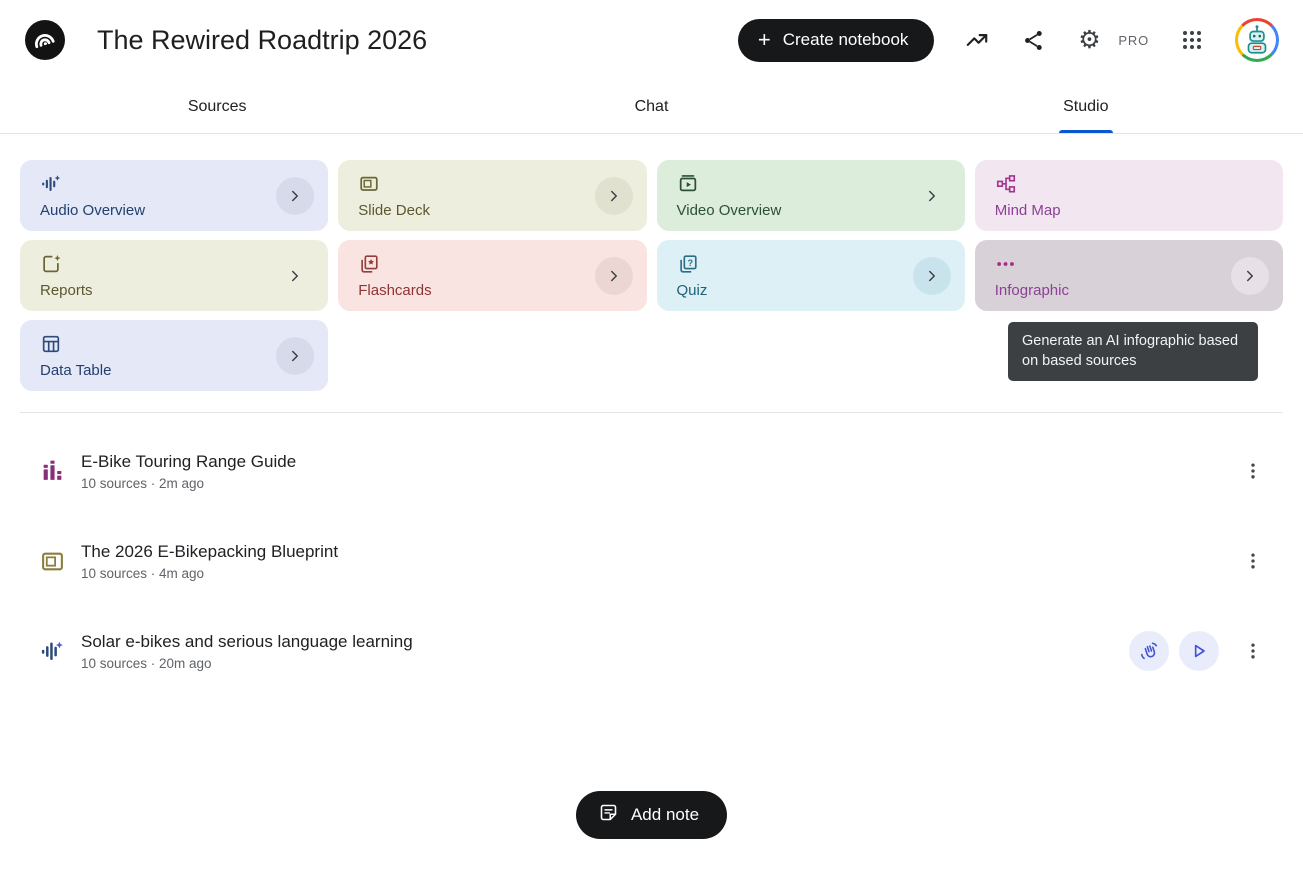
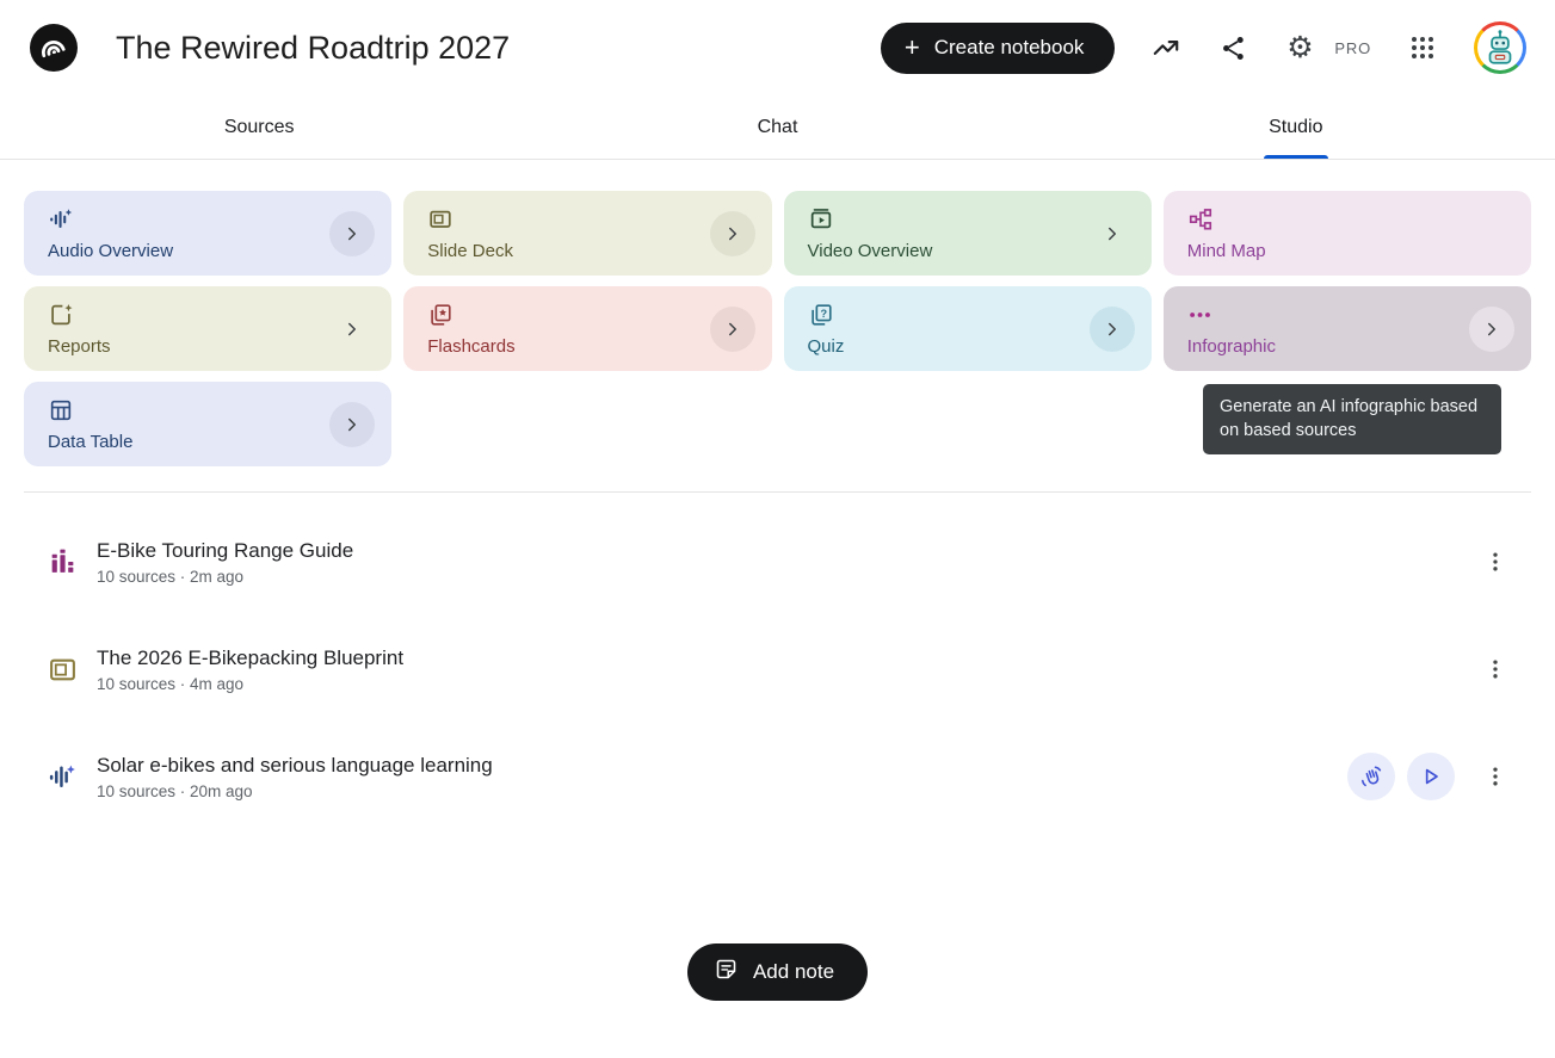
- The Rewired Roadtrip 2026
+ The Rewired Roadtrip 2027
  +
  Create notebook
  ⚙
  PRO
  Sources
  Chat
  Studio
  Audio Overview
  Slide Deck
  Video Overview
  Mind Map
  Reports
  Flashcards
  ?
  Quiz
  Infographic
  Data Table
  Generate an AI infographic based on based sources
  E-Bike Touring Range Guide
  10 sources · 2m ago
  The 2026 E-Bikepacking Blueprint
  10 sources · 4m ago
  Solar e-bikes and serious language learning
  10 sources · 20m ago
  Add note
